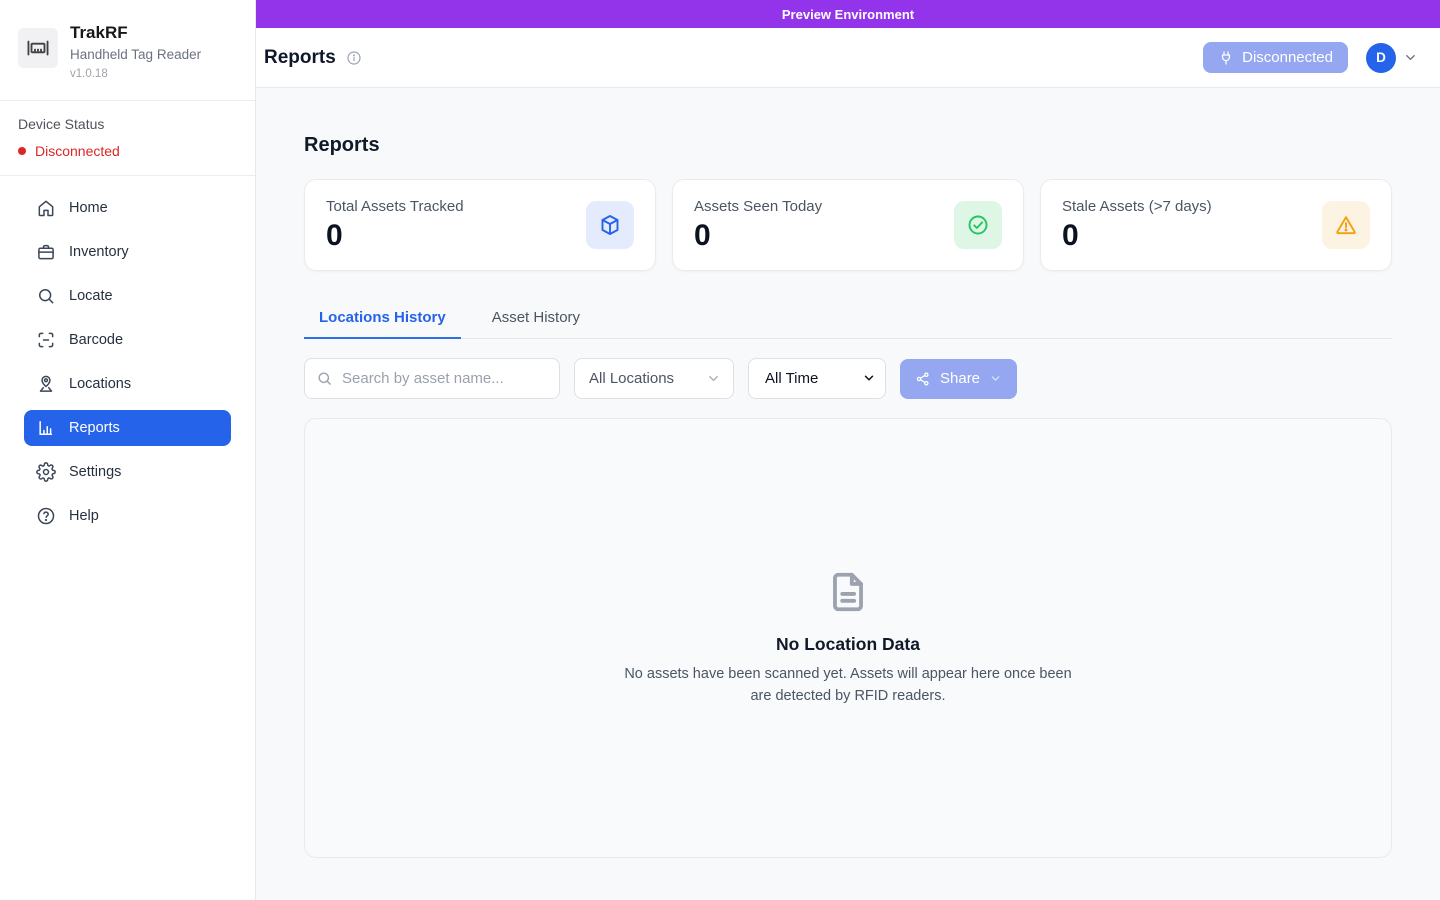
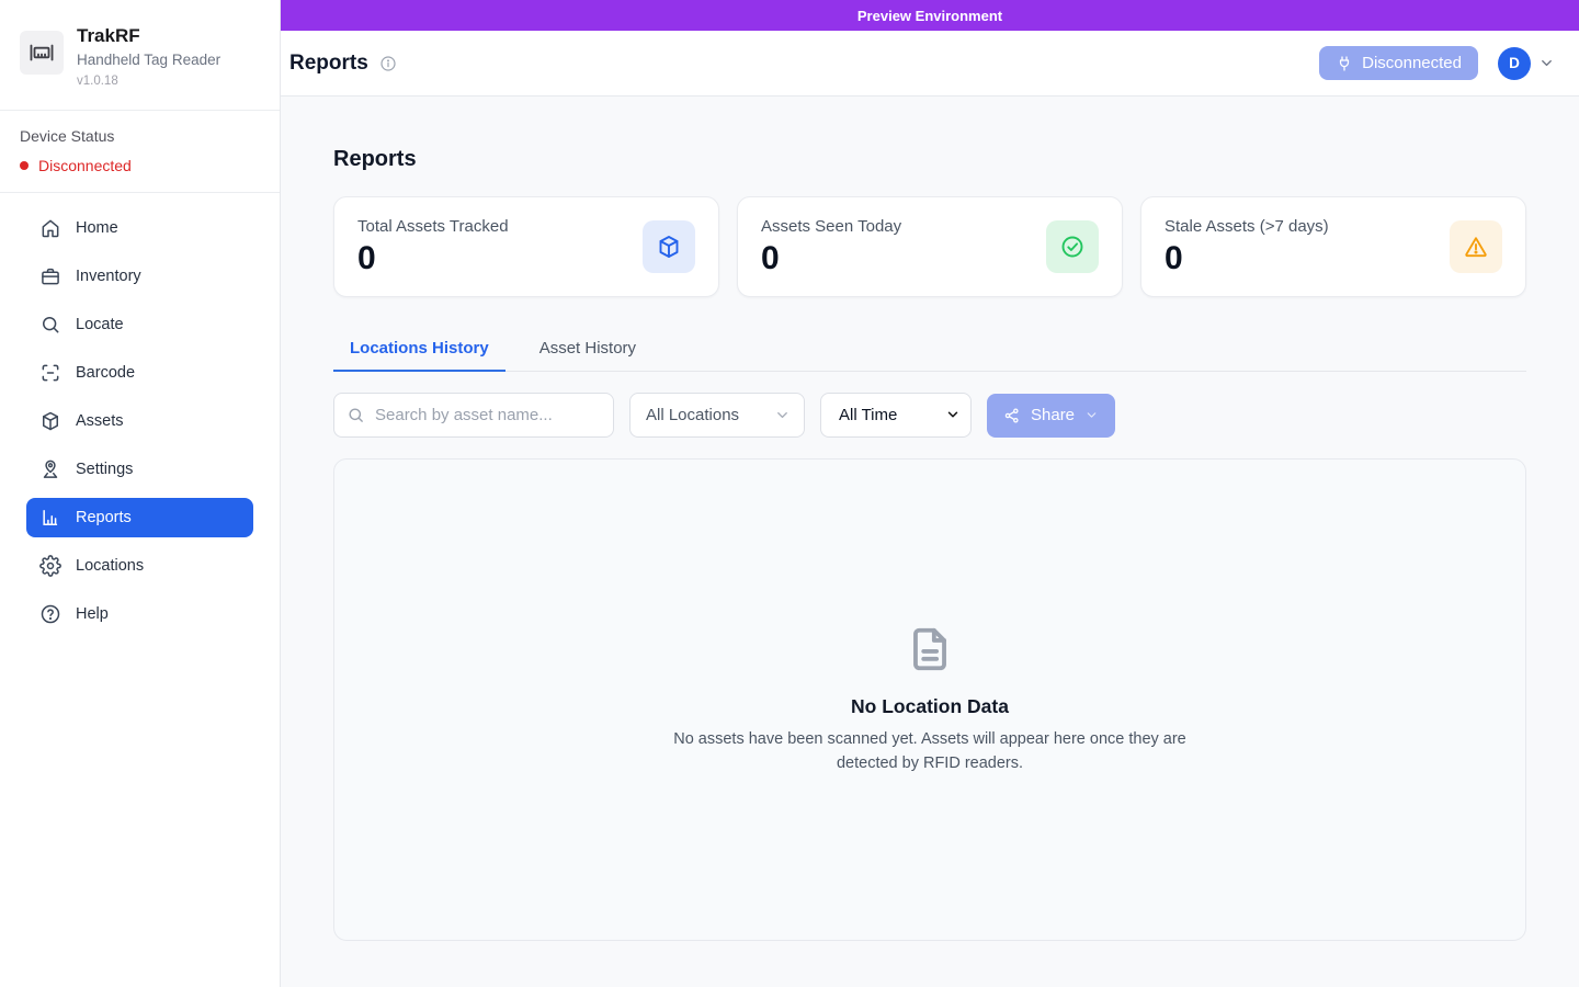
  TrakRF
  Handheld Tag Reader
  v1.0.18
  Device Status
  Disconnected
  Home
  Inventory
  Locate
  Barcode
+ Assets
- Locations
+ Settings
  Reports
- Settings
+ Locations
  Help
  Preview Environment
  Reports
  Disconnected
  D
  Reports
  Total Assets Tracked
  0
  Assets Seen Today
  0
  Stale Assets (>7 days)
  0
  Locations History
  Asset History
  Search by asset name...
  All Locations
  All Time
  Share
  No Location Data
- No assets have been scanned yet. Assets will appear here once been are detected by RFID readers.
+ No assets have been scanned yet. Assets will appear here once they are detected by RFID readers.
